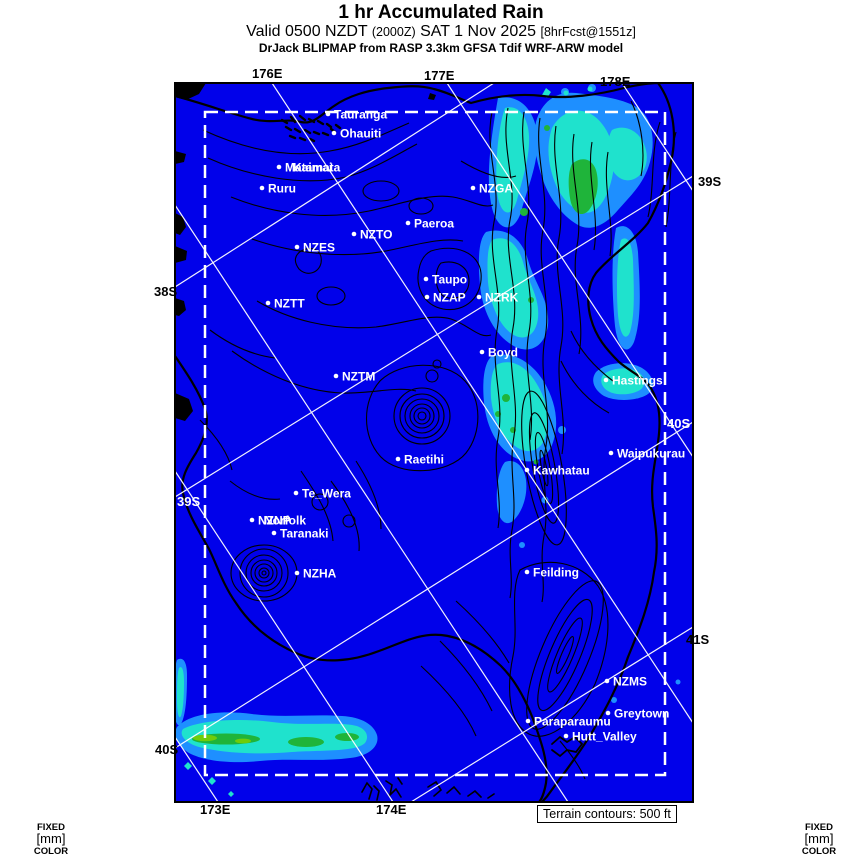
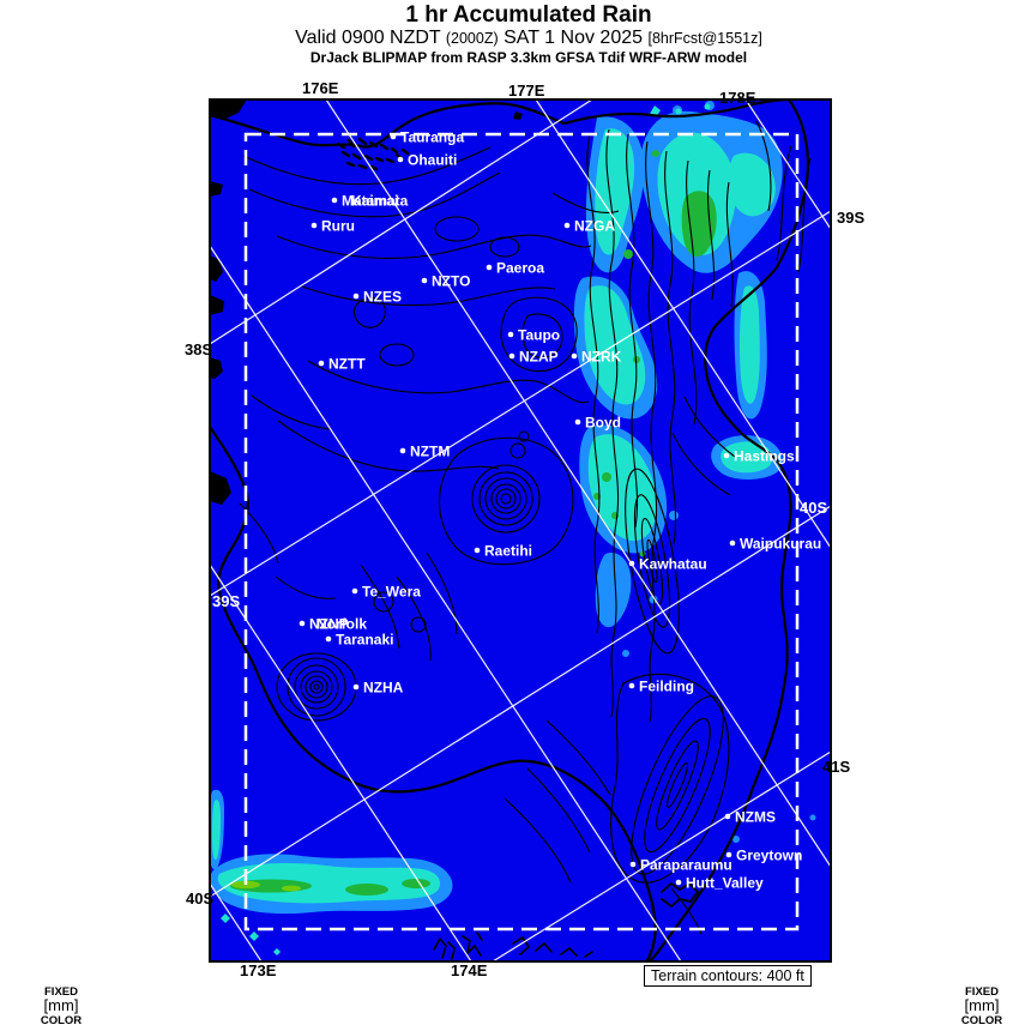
  1 hr Accumulated Rain
- Valid 0500 NZDT (2000Z) SAT 1 Nov 2025 [8hrFcst@1551z]
+ Valid 0900 NZDT (2000Z) SAT 1 Nov 2025 [8hrFcst@1551z]
  DrJack BLIPMAP from RASP 3.3km GFSA Tdif WRF-ARW model
  Tauranga
  Ohauiti
  Matamata
  Kaimai
  Ruru
  NZGA
  Paeroa
  NZTO
  NZES
  Taupo
  NZAP
  NZRK
  NZTT
  Boyd
  NZTM
  Hastings
  Raetihi
  Waipukurau
  Kawhatau
  Te_Wera
  NZNP
  Norfolk
  Taranaki
  NZHA
  Feilding
  NZMS
  Greytown
  Paraparaumu
  Hutt_Valley
  176E
  177E
  178E
  173E
  174E
  38S
  39S
  40S
  39S
  40S
  41S
  FIXED
  [mm]
  COLOR
  FIXED
  [mm]
  COLOR
- Terrain contours: 500 ft
+ Terrain contours: 400 ft
